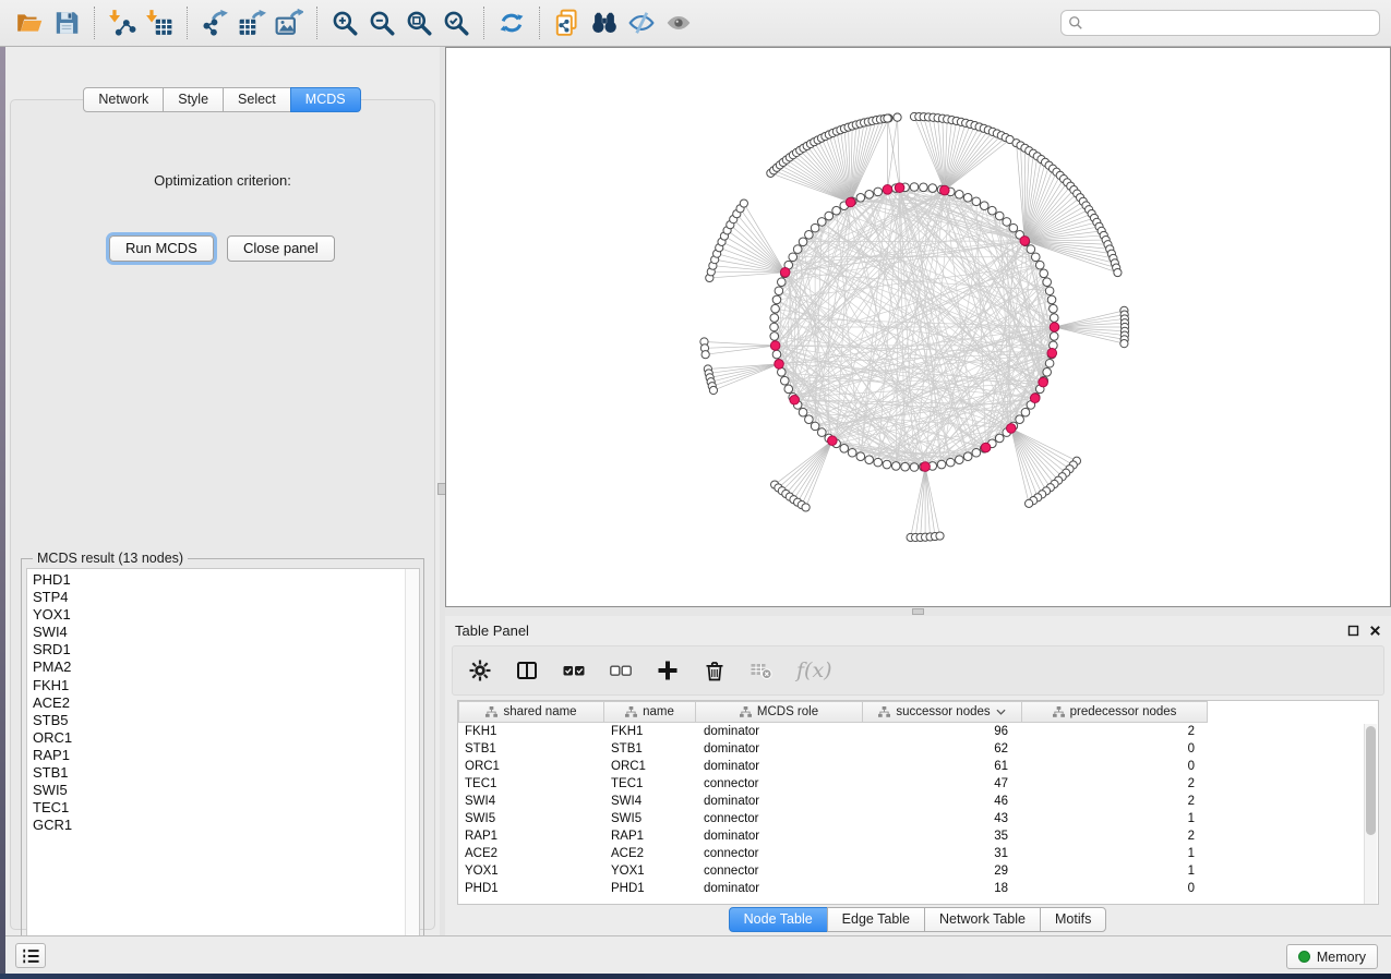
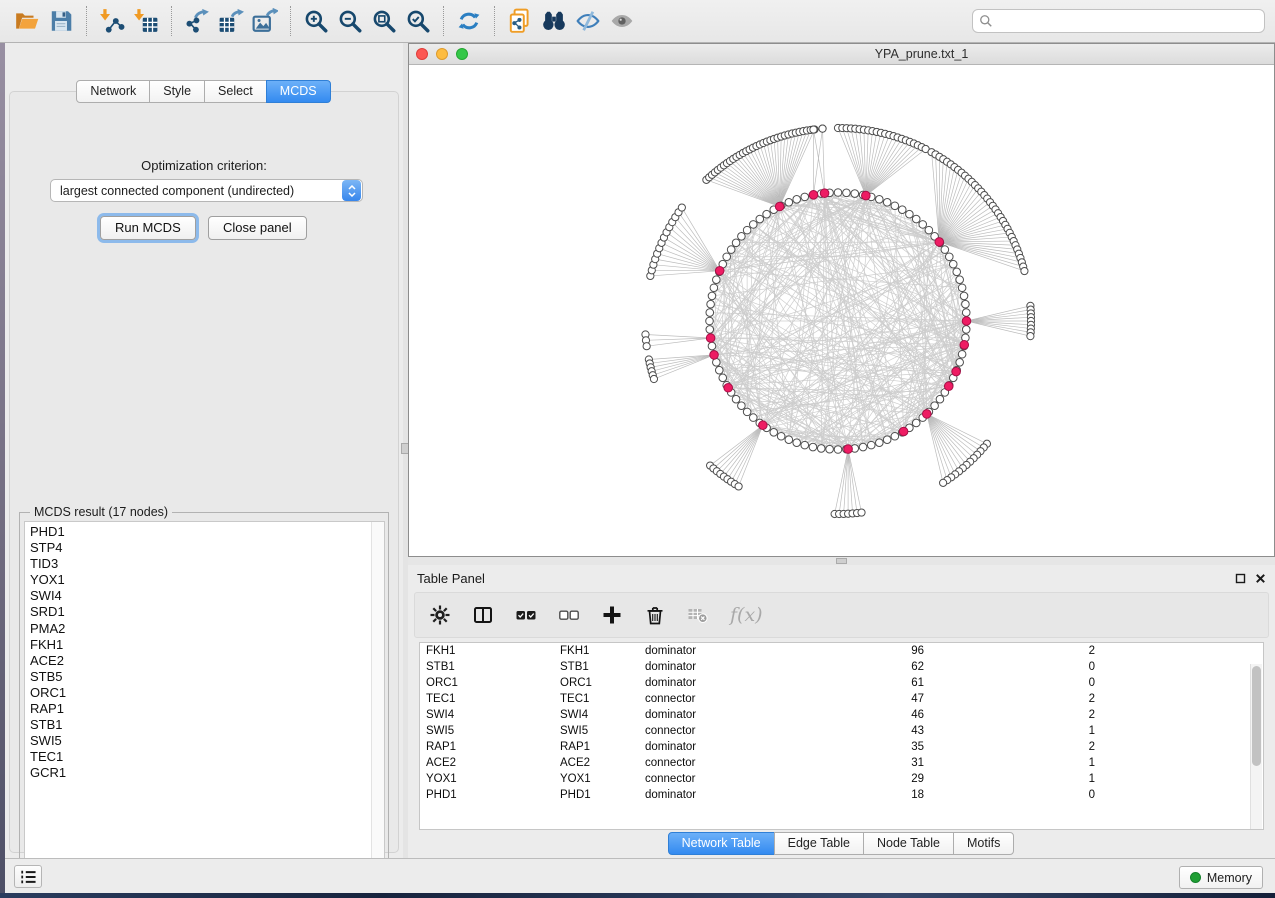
  Network
  Style
  Select
  MCDS
  Optimization criterion:
+ largest connected component (undirected)
  Run MCDS
  Close panel
- MCDS result (13 nodes)
+ MCDS result (17 nodes)
  PHD1
  STP4
+ TID3
  YOX1
  SWI4
  SRD1
  PMA2
  FKH1
  ACE2
  STB5
  ORC1
  RAP1
  STB1
  SWI5
  TEC1
  GCR1
+ YPA_prune.txt_1
  Table Panel
  f(x)
- shared name
- name
- MCDS role
- successor nodes
- predecessor nodes
  FKH1
  FKH1
  dominator
  96
  2
  STB1
  STB1
  dominator
  62
  0
  ORC1
  ORC1
  dominator
  61
  0
  TEC1
  TEC1
  connector
  47
  2
  SWI4
  SWI4
  dominator
  46
  2
  SWI5
  SWI5
  connector
  43
  1
  RAP1
  RAP1
  dominator
  35
  2
  ACE2
  ACE2
  connector
  31
  1
  YOX1
  YOX1
  connector
  29
  1
  PHD1
  PHD1
  dominator
  18
  0
- Node Table
+ Network Table
  Edge Table
- Network Table
+ Node Table
  Motifs
  Memory
